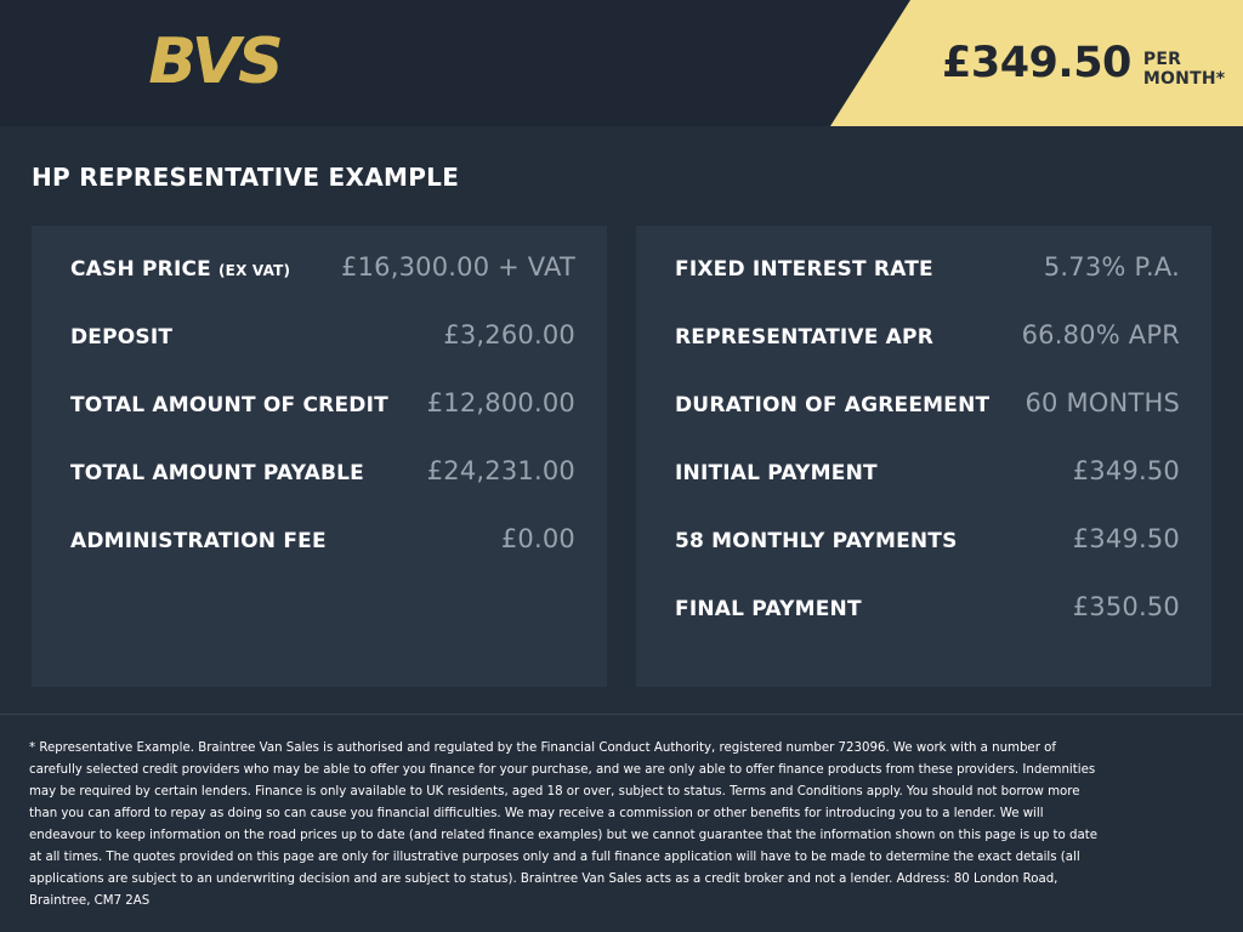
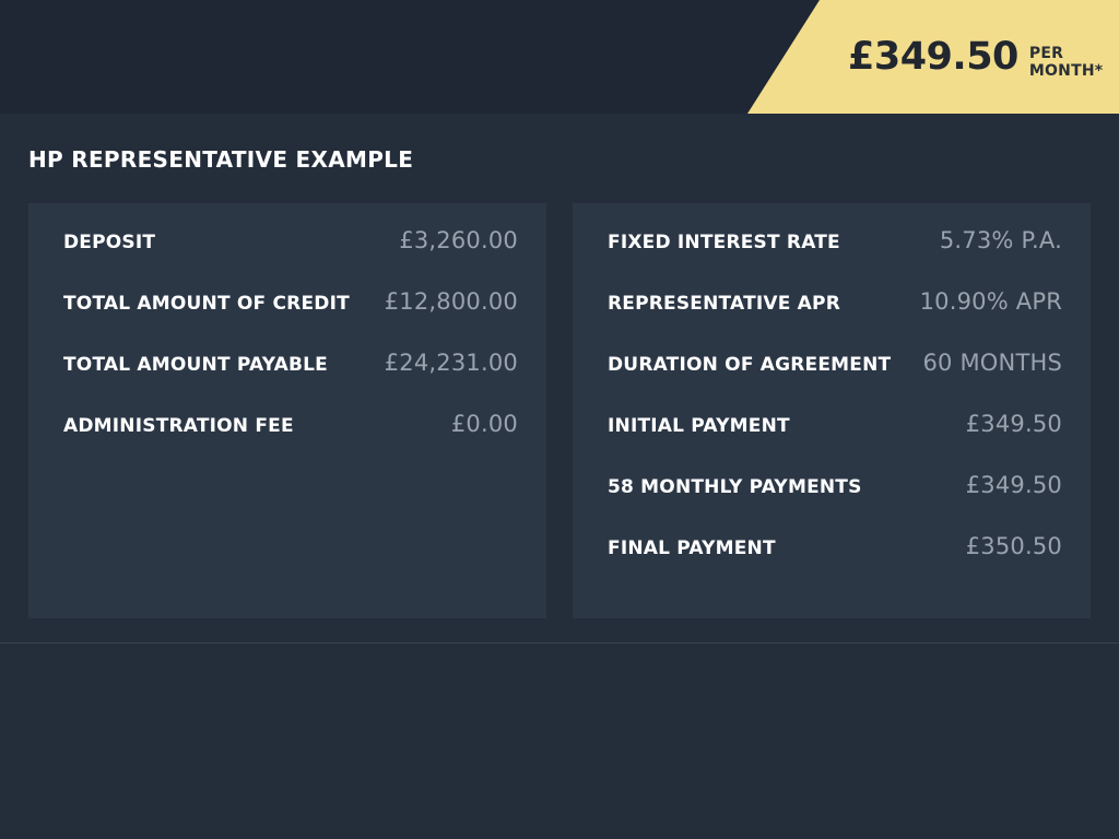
- BVS
  £349.50
  PER MONTH*
  HP REPRESENTATIVE EXAMPLE
- CASH PRICE (EX VAT)
- £16,300.00 + VAT
  DEPOSIT
  £3,260.00
  TOTAL AMOUNT OF CREDIT
  £12,800.00
  TOTAL AMOUNT PAYABLE
  £24,231.00
  ADMINISTRATION FEE
  £0.00
  FIXED INTEREST RATE
  5.73% P.A.
  REPRESENTATIVE APR
- 66.80% APR
+ 10.90% APR
  DURATION OF AGREEMENT
  60 MONTHS
  INITIAL PAYMENT
  £349.50
  58 MONTHLY PAYMENTS
  £349.50
  FINAL PAYMENT
  £350.50
- * Representative Example. Braintree Van Sales is authorised and regulated by the Financial Conduct Authority, registered number 723096. We work with a number of carefully selected credit providers who may be able to offer you finance for your purchase, and we are only able to offer finance products from these providers. Indemnities may be required by certain lenders. Finance is only available to UK residents, aged 18 or over, subject to status. Terms and Conditions apply. You should not borrow more than you can afford to repay as doing so can cause you financial difficulties. We may receive a commission or other benefits for introducing you to a lender. We will endeavour to keep information on the road prices up to date (and related finance examples) but we cannot guarantee that the information shown on this page is up to date at all times. The quotes provided on this page are only for illustrative purposes only and a full finance application will have to be made to determine the exact details (all applications are subject to an underwriting decision and are subject to status). Braintree Van Sales acts as a credit broker and not a lender. Address: 80 London Road, Braintree, CM7 2AS
